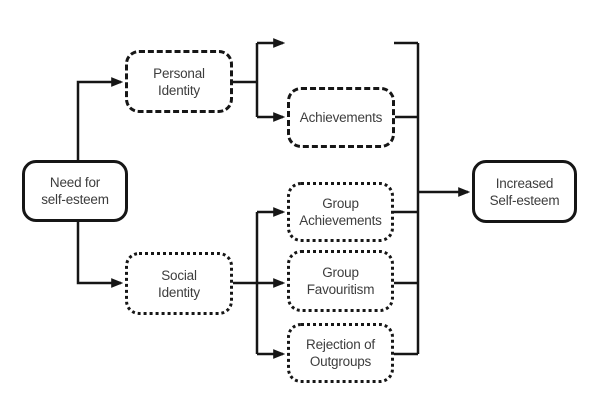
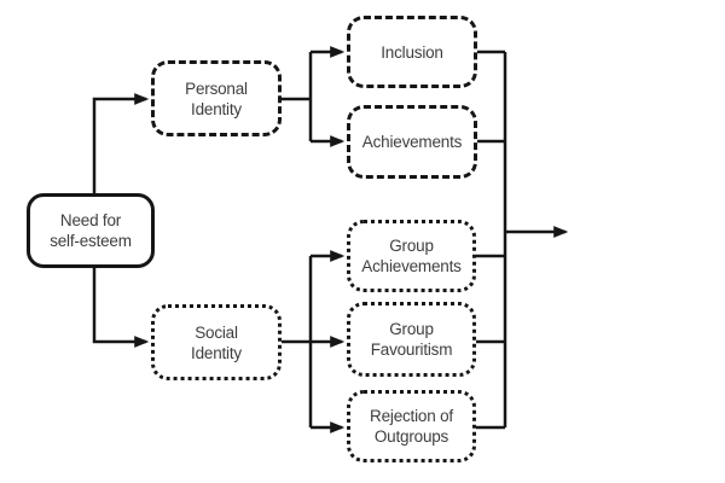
  Need for
  self-esteem
  Personal
  Identity
  Social
  Identity
+ Inclusion
  Achievements
  Group
  Achievements
  Group
  Favouritism
  Rejection of
  Outgroups
- Increased
- Self-esteem
